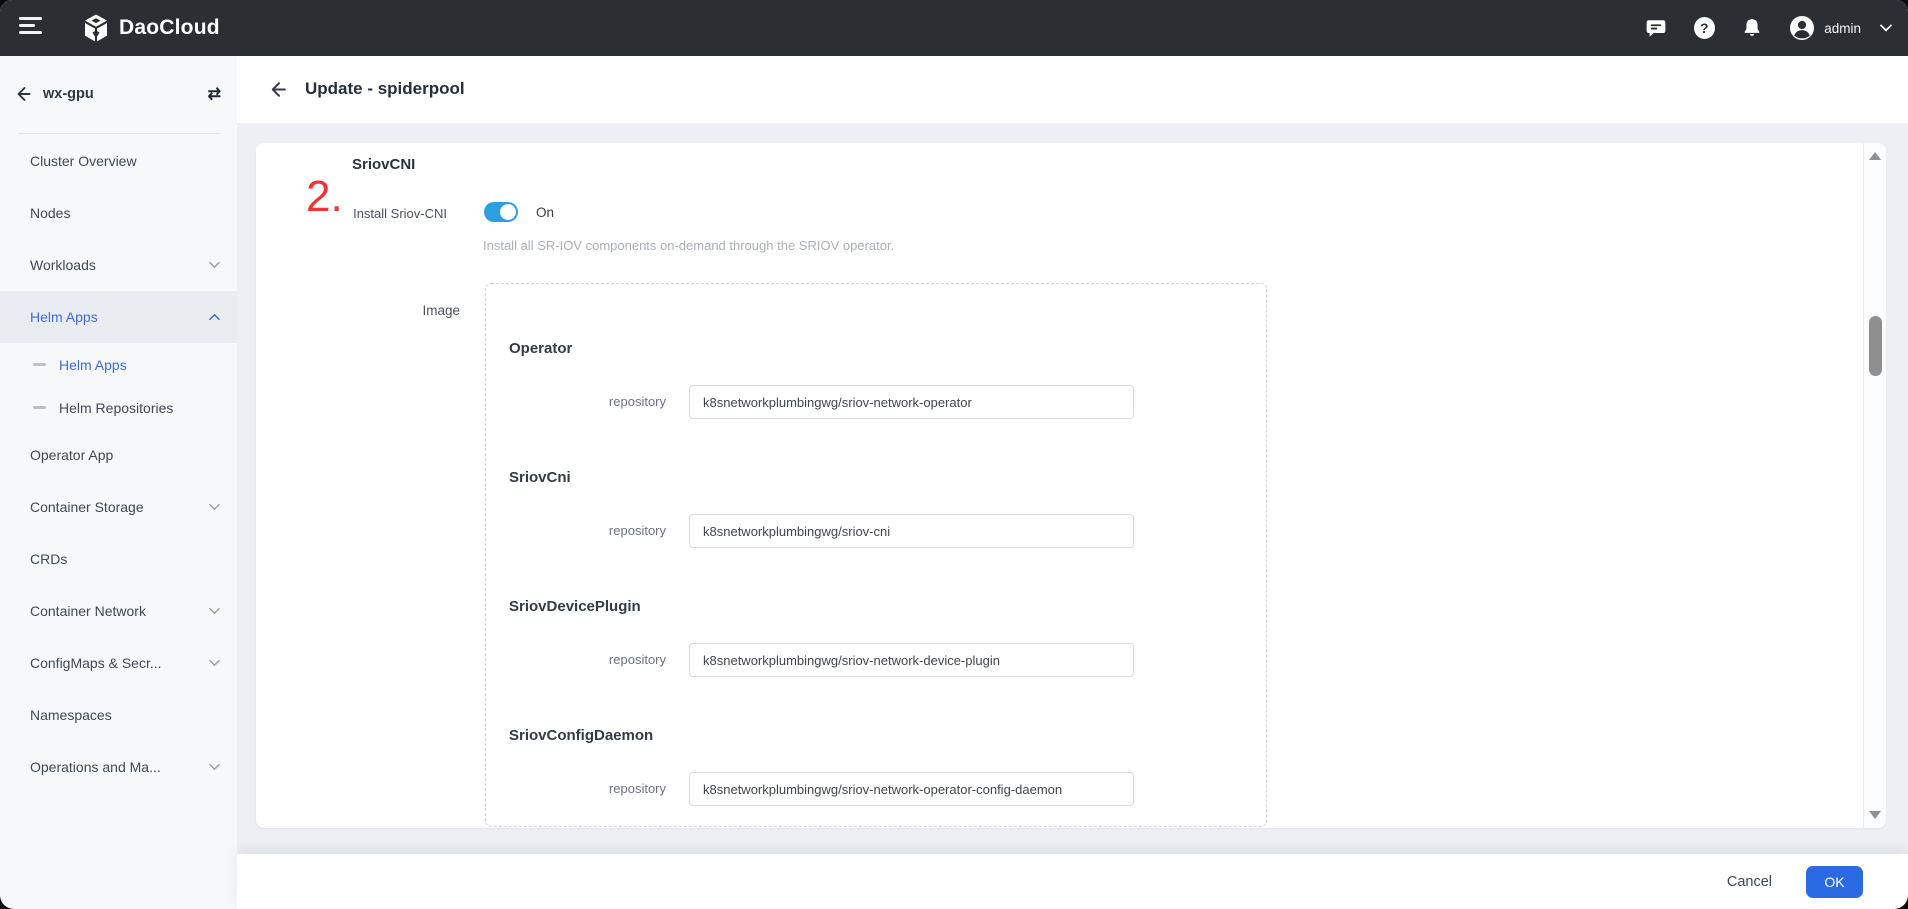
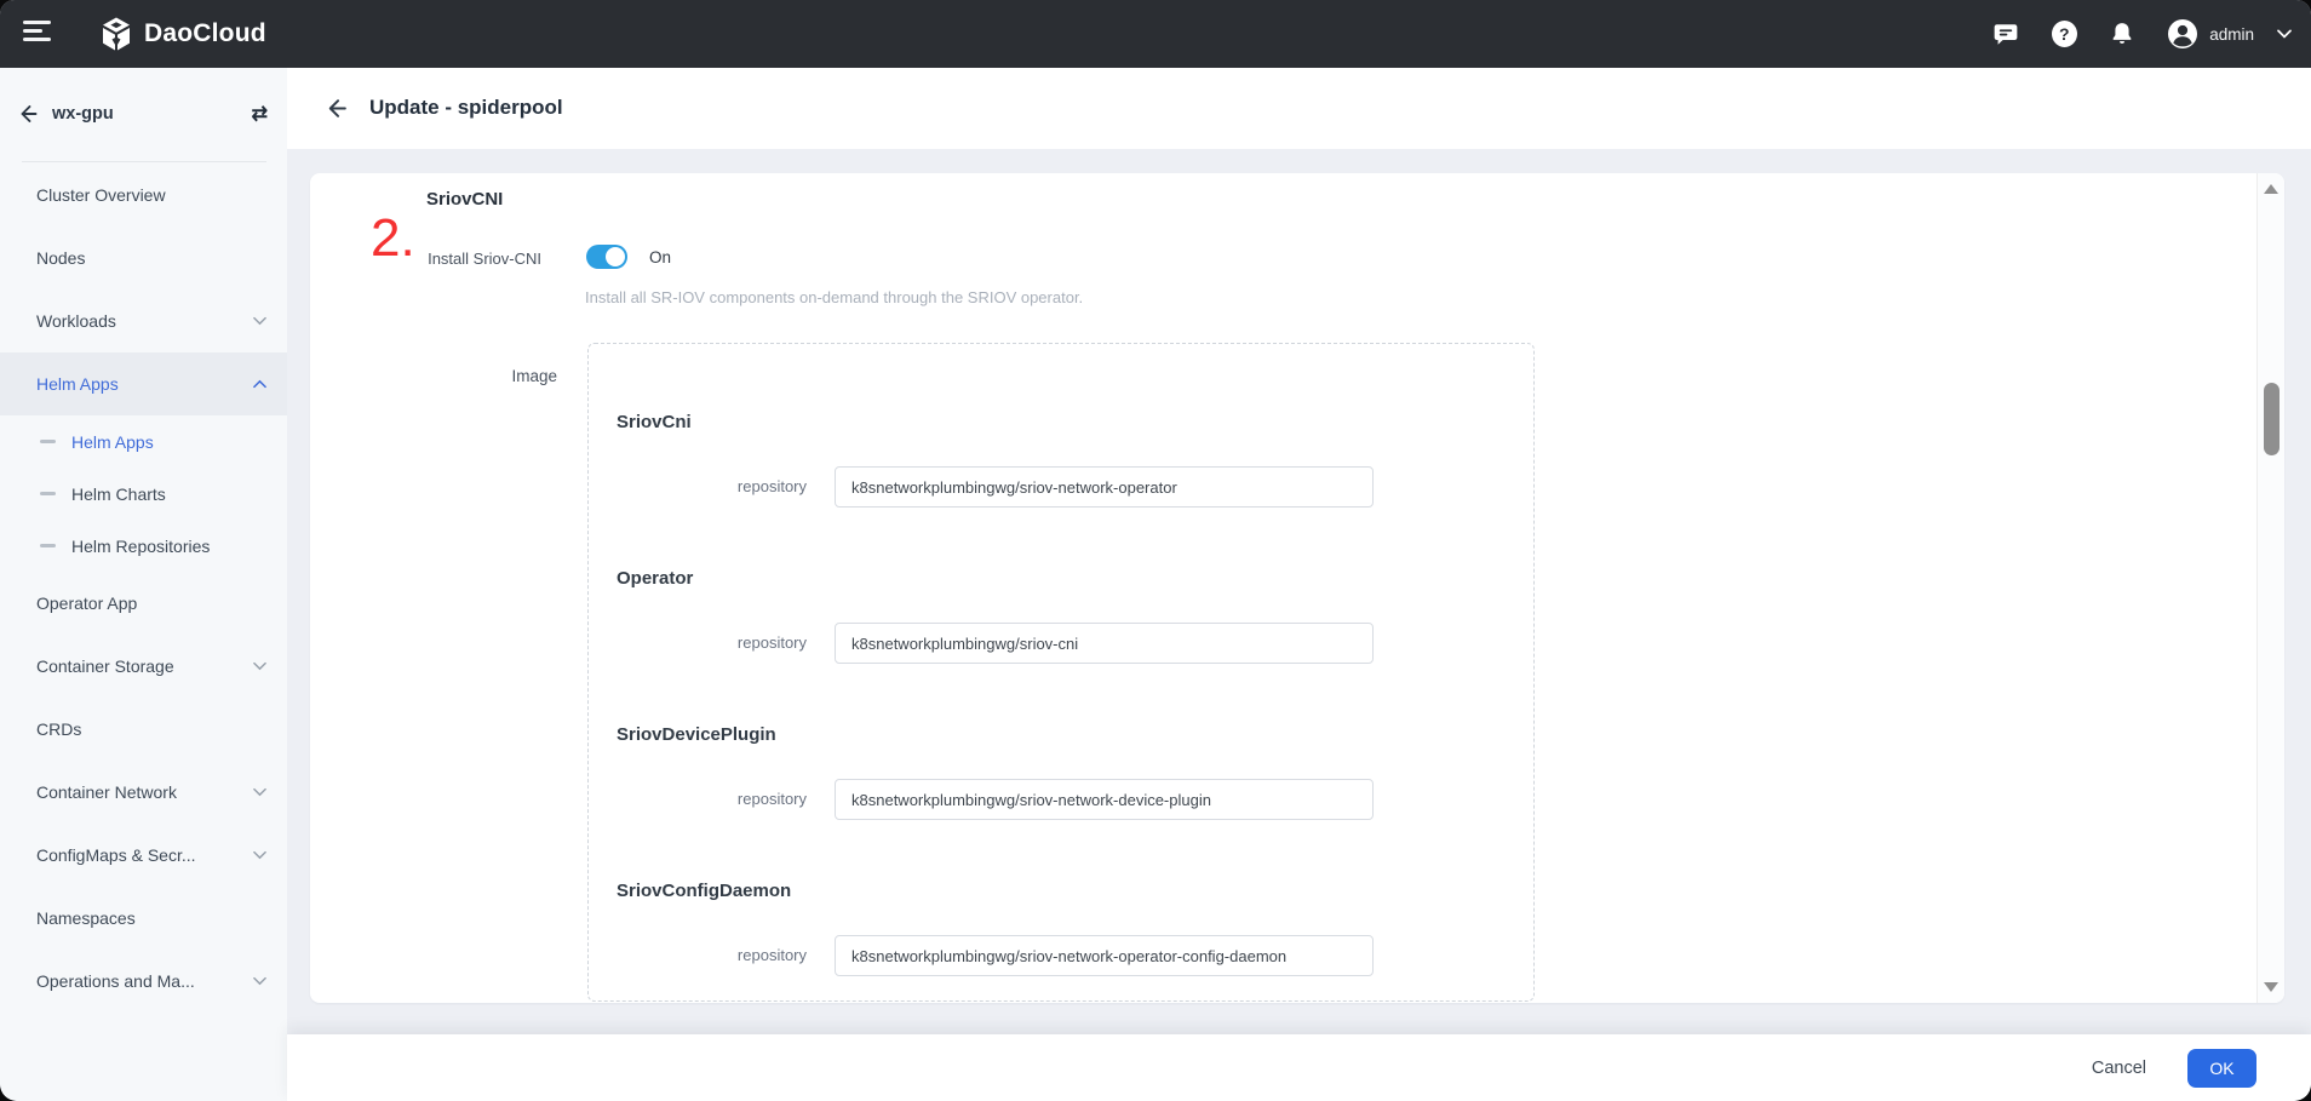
  DaoCloud
  ?
  admin
  wx-gpu
  ⇄
  Cluster Overview
  Nodes
  Workloads
  Helm Apps
  Helm Apps
+ Helm Charts
  Helm Repositories
  Operator App
  Container Storage
  CRDs
  Container Network
  ConfigMaps & Secr...
  Namespaces
  Operations and Ma...
  Update - spiderpool
  SriovCNI
  2.
  Install Sriov-CNI
  On
  Install all SR-IOV components on-demand through the SRIOV operator.
  Image
- Operator
+ SriovCni
  repository
  k8snetworkplumbingwg/sriov-network-operator
- SriovCni
+ Operator
  repository
  k8snetworkplumbingwg/sriov-cni
  SriovDevicePlugin
  repository
  k8snetworkplumbingwg/sriov-network-device-plugin
  SriovConfigDaemon
  repository
  k8snetworkplumbingwg/sriov-network-operator-config-daemon
  Cancel
  OK
